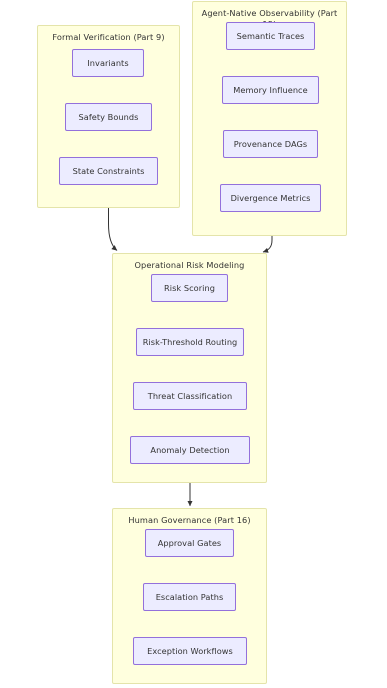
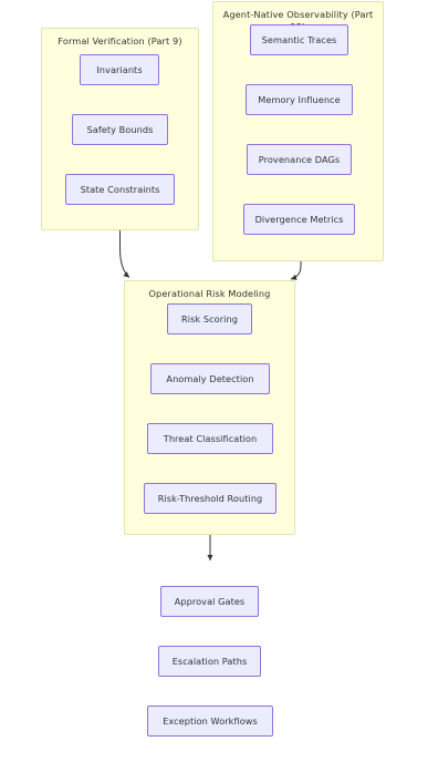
  Formal Verification (Part 9)
  Invariants
  Safety Bounds
  State Constraints
  Agent-Native Observability (Part
  Semantic Traces
  Memory Influence
  Provenance DAGs
  Divergence Metrics
  Operational Risk Modeling
  Risk Scoring
- Risk-Threshold Routing
+ Anomaly Detection
  Threat Classification
- Anomaly Detection
+ Risk-Threshold Routing
- Human Governance (Part 16)
  Approval Gates
  Escalation Paths
  Exception Workflows
